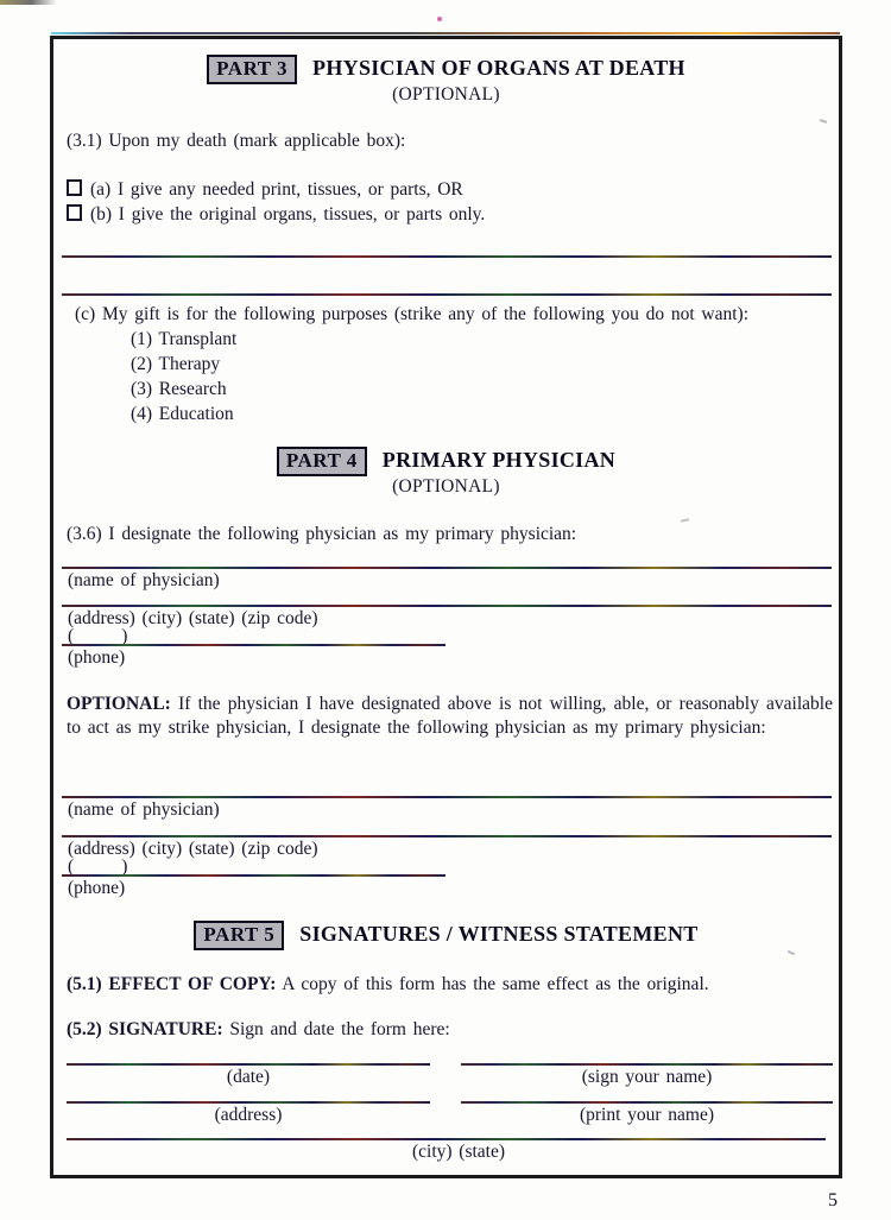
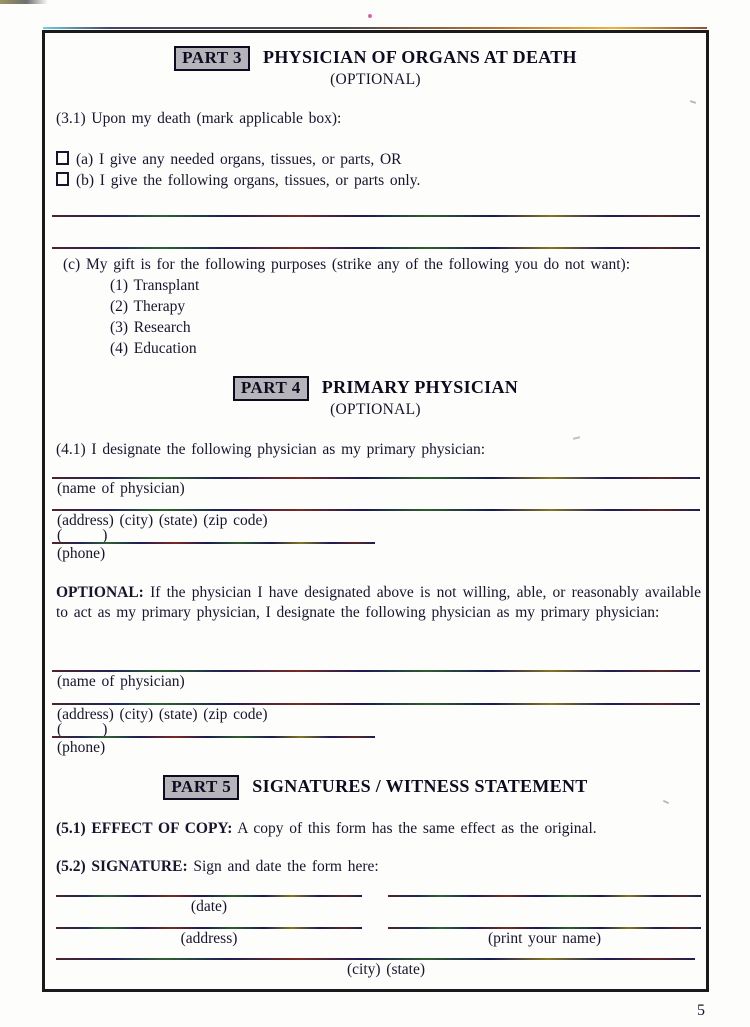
  PART 3 PHYSICIAN OF ORGANS AT DEATH
  (OPTIONAL)
  (3.1) Upon my death (mark applicable box):
- (a) I give any needed print, tissues, or parts, OR
+ (a) I give any needed organs, tissues, or parts, OR
- (b) I give the original organs, tissues, or parts only.
+ (b) I give the following organs, tissues, or parts only.
  (c) My gift is for the following purposes (strike any of the following you do not want):
  (1) Transplant
  (2) Therapy
  (3) Research
  (4) Education
  PART 4 PRIMARY PHYSICIAN
  (OPTIONAL)
- (3.6) I designate the following physician as my primary physician:
+ (4.1) I designate the following physician as my primary physician:
  (name of physician)
  (address) (city) (state) (zip code)
  ( )
  (phone)
- OPTIONAL: If the physician I have designated above is not willing, able, or reasonably available to act as my strike physician, I designate the following physician as my primary physician:
+ OPTIONAL: If the physician I have designated above is not willing, able, or reasonably available to act as my primary physician, I designate the following physician as my primary physician:
  (name of physician)
  (address) (city) (state) (zip code)
  ( )
  (phone)
  PART 5 SIGNATURES / WITNESS STATEMENT
  (5.1) EFFECT OF COPY: A copy of this form has the same effect as the original.
  (5.2) SIGNATURE: Sign and date the form here:
  (date)
- (sign your name)
  (address)
  (print your name)
  (city) (state)
  5
